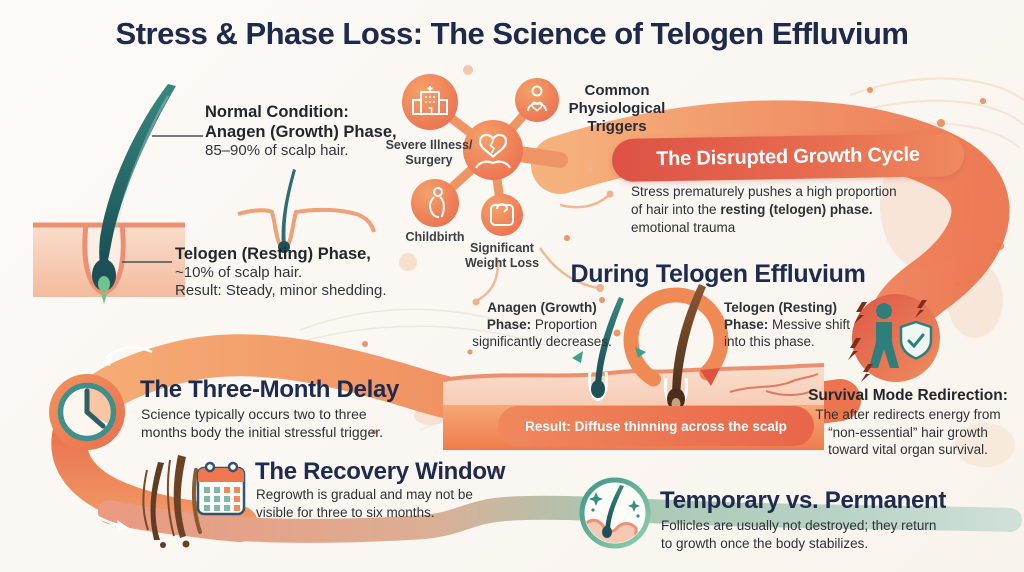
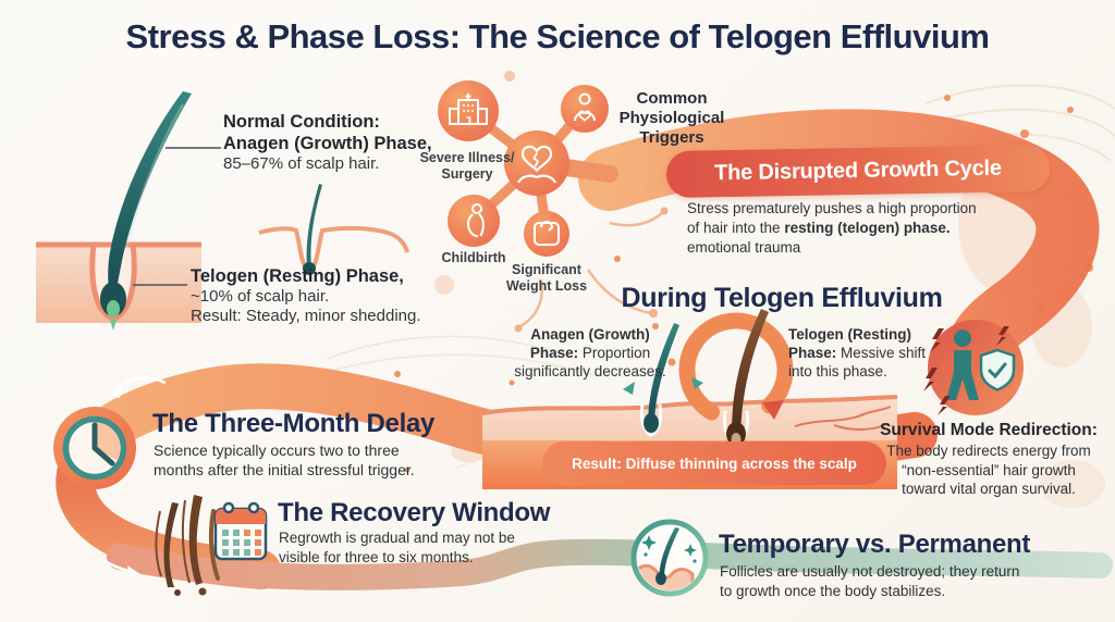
  Stress & Phase Loss: The Science of Telogen Effluvium
  Normal Condition:
  Anagen (Growth) Phase,
- 85–90% of scalp hair.
+ 85–67% of scalp hair.
  Telogen (Resting) Phase,
  ~10% of scalp hair.
  Result: Steady, minor shedding.
  Severe Illness/
  Surgery
  Childbirth
  Significant
  Weight Loss
  Common
  Physiological
  Triggers
  The Disrupted Growth Cycle
  Stress prematurely pushes a high proportion
  of hair into the resting (telogen) phase.
  emotional trauma
  During Telogen Effluvium
  Anagen (Growth)
  Phase: Proportion
  significantly decreases.
  Telogen (Resting)
  Phase: Messive shift
  into this phase.
  Result: Diffuse thinning across the scalp
  Survival Mode Redirection:
- The after redirects energy from
+ The body redirects energy from
  “non-essential” hair growth
  toward vital organ survival.
  The Three-Month Delay
  Science typically occurs two to three
- months body the initial stressful trigger.
+ months after the initial stressful trigger.
  The Recovery Window
  Regrowth is gradual and may not be
  visible for three to six months.
  Temporary vs. Permanent
  Follicles are usually not destroyed; they return
  to growth once the body stabilizes.
